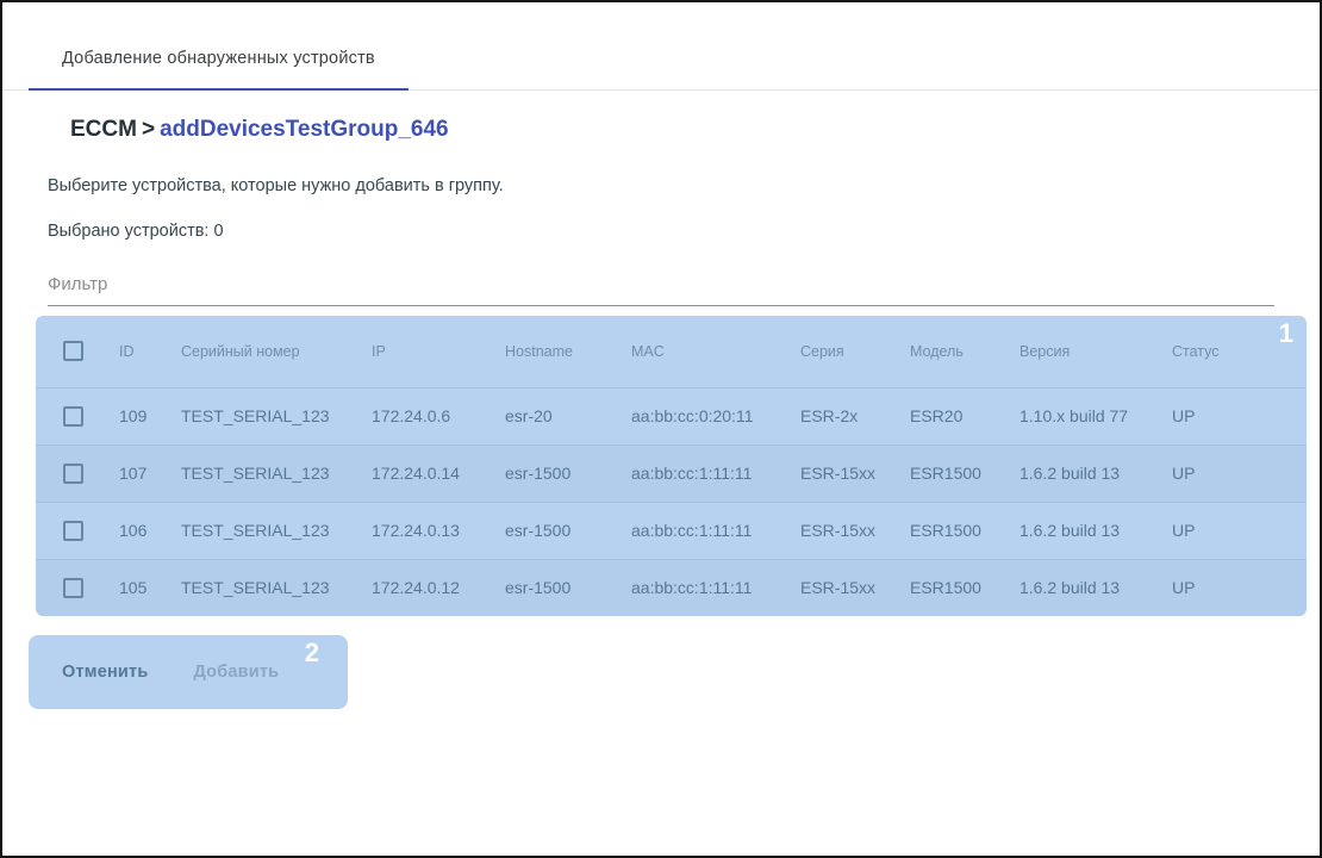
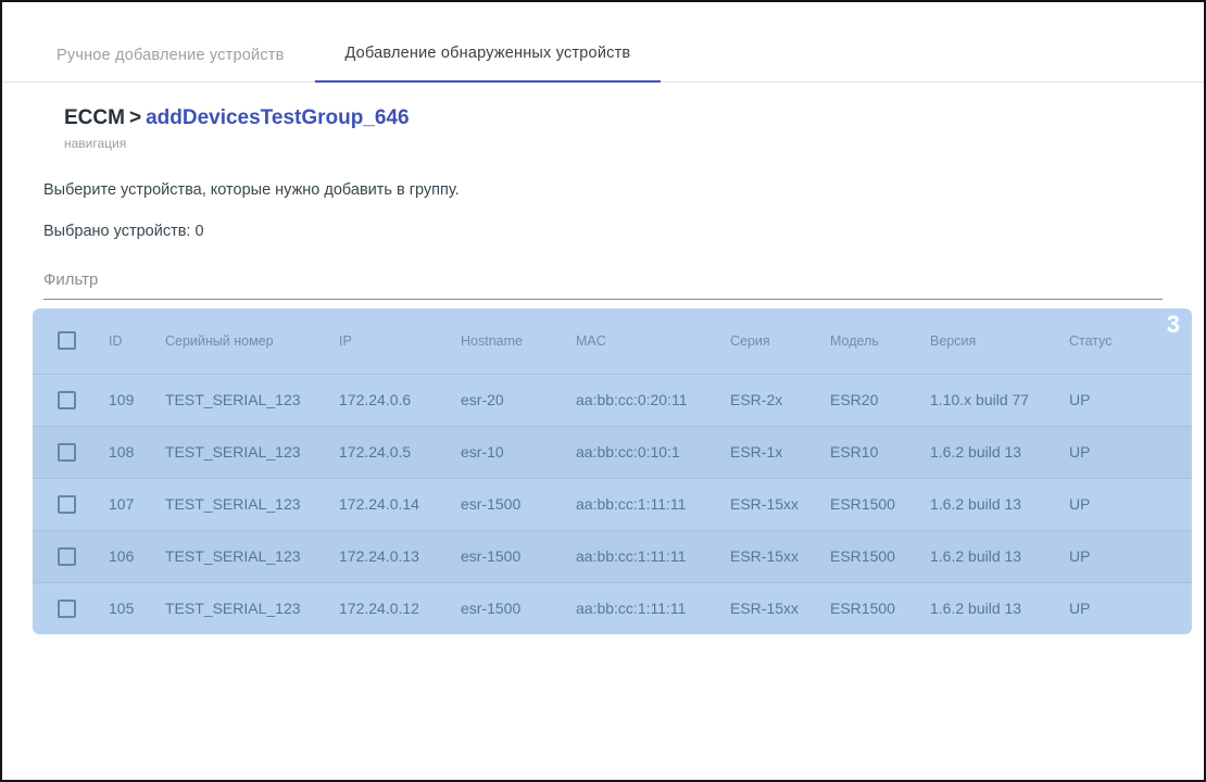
+ Ручное добавление устройств
  Добавление обнаруженных устройств
  ECCM > addDevicesTestGroup_646
+ навигация
  Выберите устройства, которые нужно добавить в группу.
  Выбрано устройств: 0
  Фильтр
  	ID	Серийный номер	IP	Hostname	MAC	Серия	Модель	Версия	Статус
  	109	TEST_SERIAL_123	172.24.0.6	esr-20	aa:bb:cc:0:20:11	ESR-2x	ESR20	1.10.x build 77	UP
+ 	108	TEST_SERIAL_123	172.24.0.5	esr-10	aa:bb:cc:0:10:1	ESR-1x	ESR10	1.6.2 build 13	UP
  	107	TEST_SERIAL_123	172.24.0.14	esr-1500	aa:bb:cc:1:11:11	ESR-15xx	ESR1500	1.6.2 build 13	UP
  	106	TEST_SERIAL_123	172.24.0.13	esr-1500	aa:bb:cc:1:11:11	ESR-15xx	ESR1500	1.6.2 build 13	UP
  	105	TEST_SERIAL_123	172.24.0.12	esr-1500	aa:bb:cc:1:11:11	ESR-15xx	ESR1500	1.6.2 build 13	UP
- 1
+ 3
- Отменить
- Добавить
- 2
